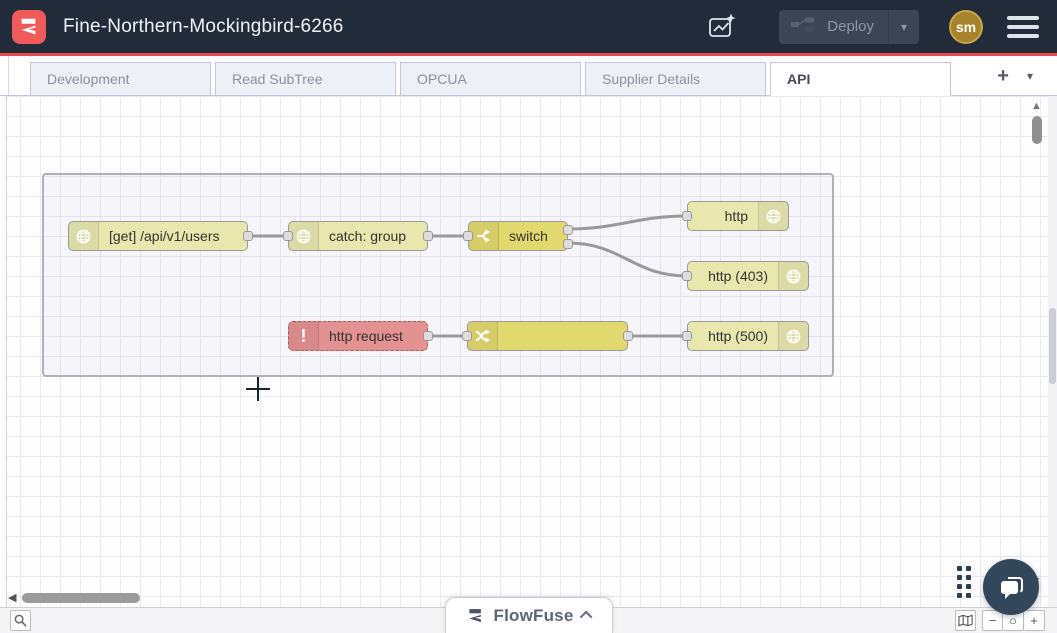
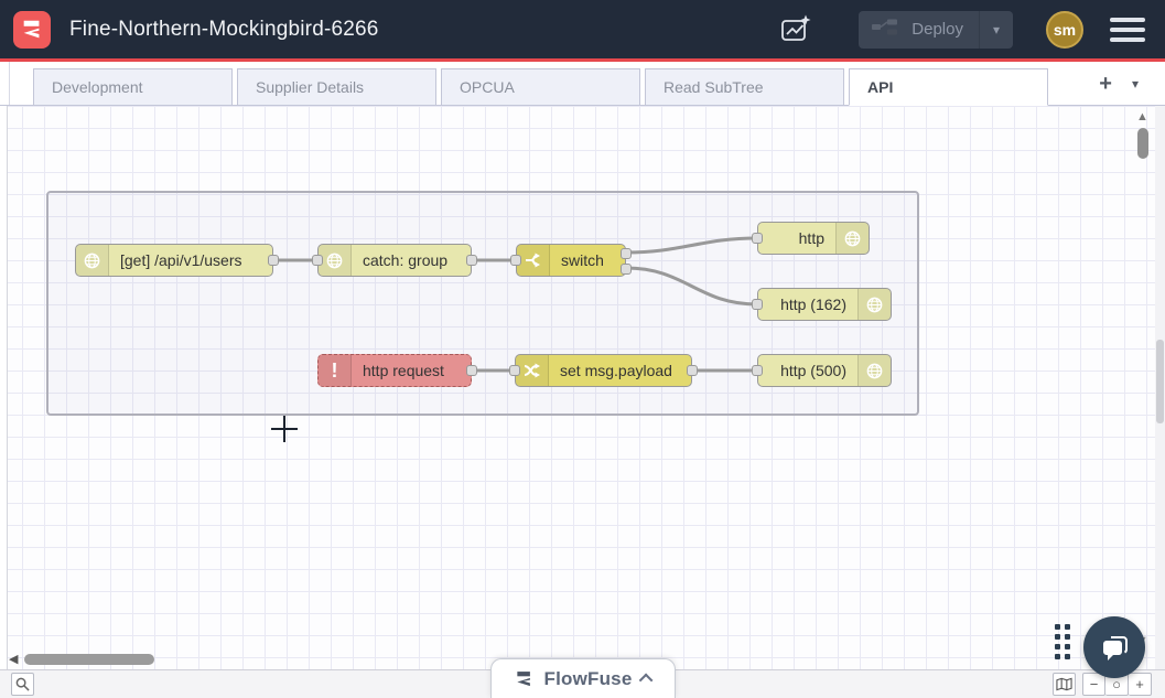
  Fine-Northern-Mockingbird-6266
  Deploy
  ▾
  sm
  Development
- Read SubTree
+ Supplier Details
  OPCUA
- Supplier Details
+ Read SubTree
  API
  +
  ▾
  [get] /api/v1/users
  catch: group
  switch
  http
- http (403)
+ http (162)
  !
  http request
+ set msg.payload
  http (500)
  ◀
  ▲
  −
  ○
  +
  FlowFuse
